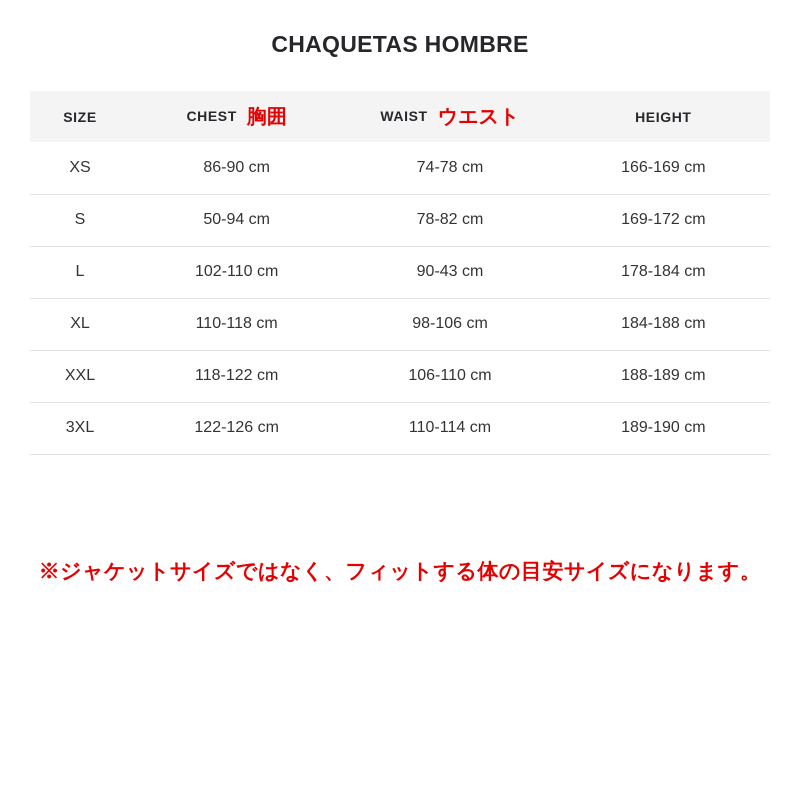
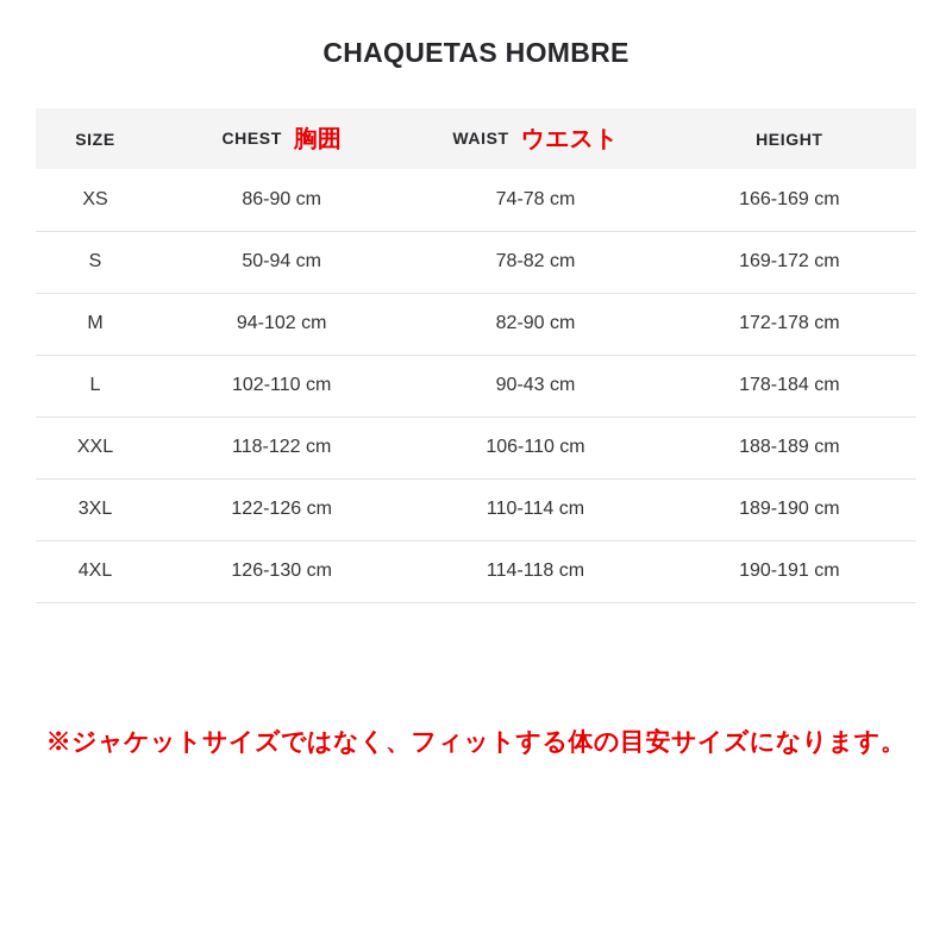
  CHAQUETAS HOMBRE
  SIZE	CHEST 胸囲	WAIST ウエスト	HEIGHT
  XS	86-90 cm	74-78 cm	166-169 cm
  S	50-94 cm	78-82 cm	169-172 cm
+ M	94-102 cm	82-90 cm	172-178 cm
  L	102-110 cm	90-43 cm	178-184 cm
- XL	110-118 cm	98-106 cm	184-188 cm
  XXL	118-122 cm	106-110 cm	188-189 cm
  3XL	122-126 cm	110-114 cm	189-190 cm
+ 4XL	126-130 cm	114-118 cm	190-191 cm
  ※ジャケットサイズではなく、フィットする体の目安サイズになります。
